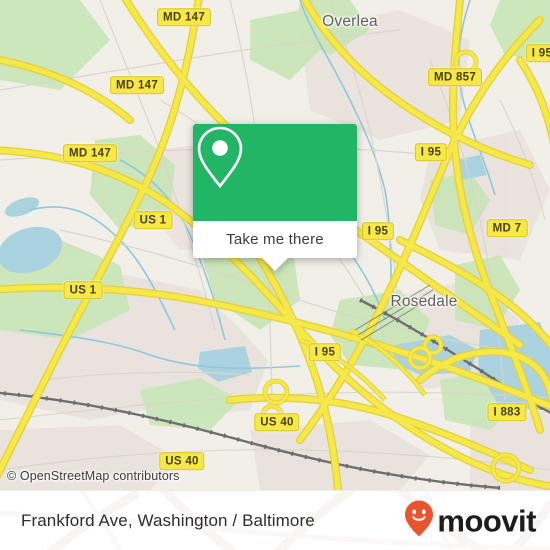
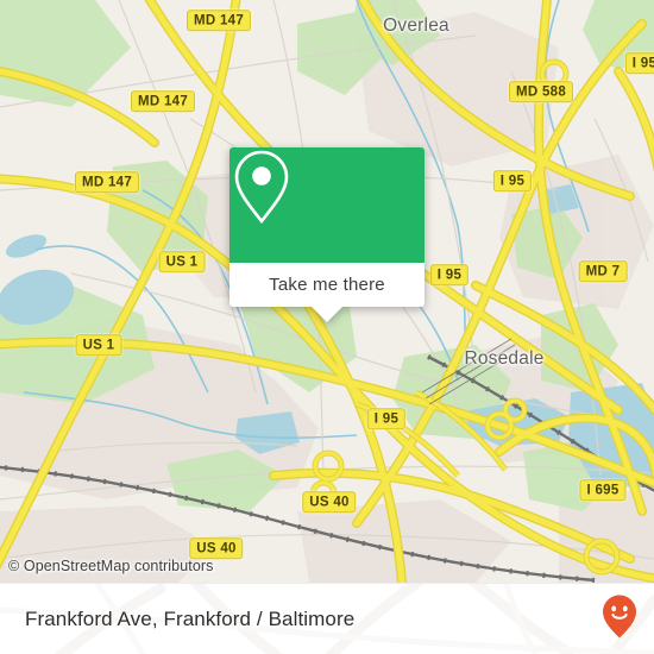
  Overlea
  Rosedale
  MD 147
  MD 147
  MD 147
- MD 857
+ MD 588
  I 95
  I 95
  US 1
  MD 7
  I 95
  US 1
  I 95
  US 40
- I 883
+ I 695
  US 40
  © OpenStreetMap contributors
  Take me there
- Frankford Ave, Washington / Baltimore
+ Frankford Ave, Frankford / Baltimore
- moovit
